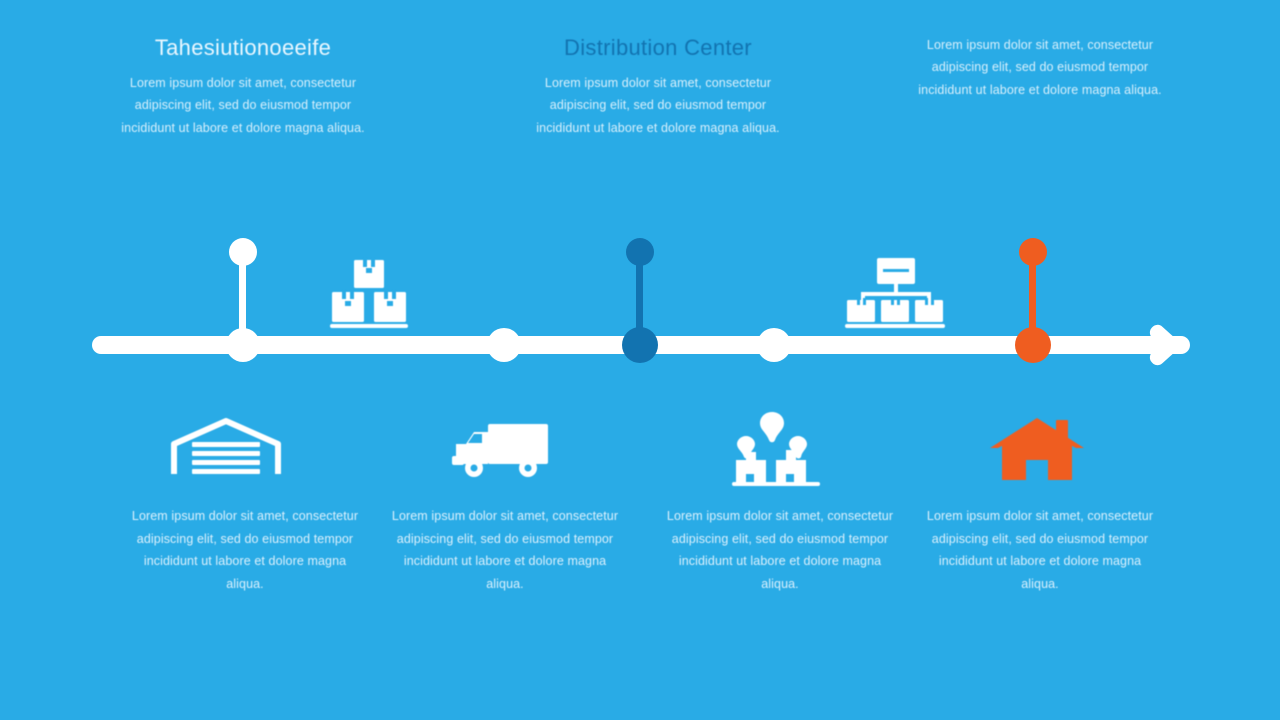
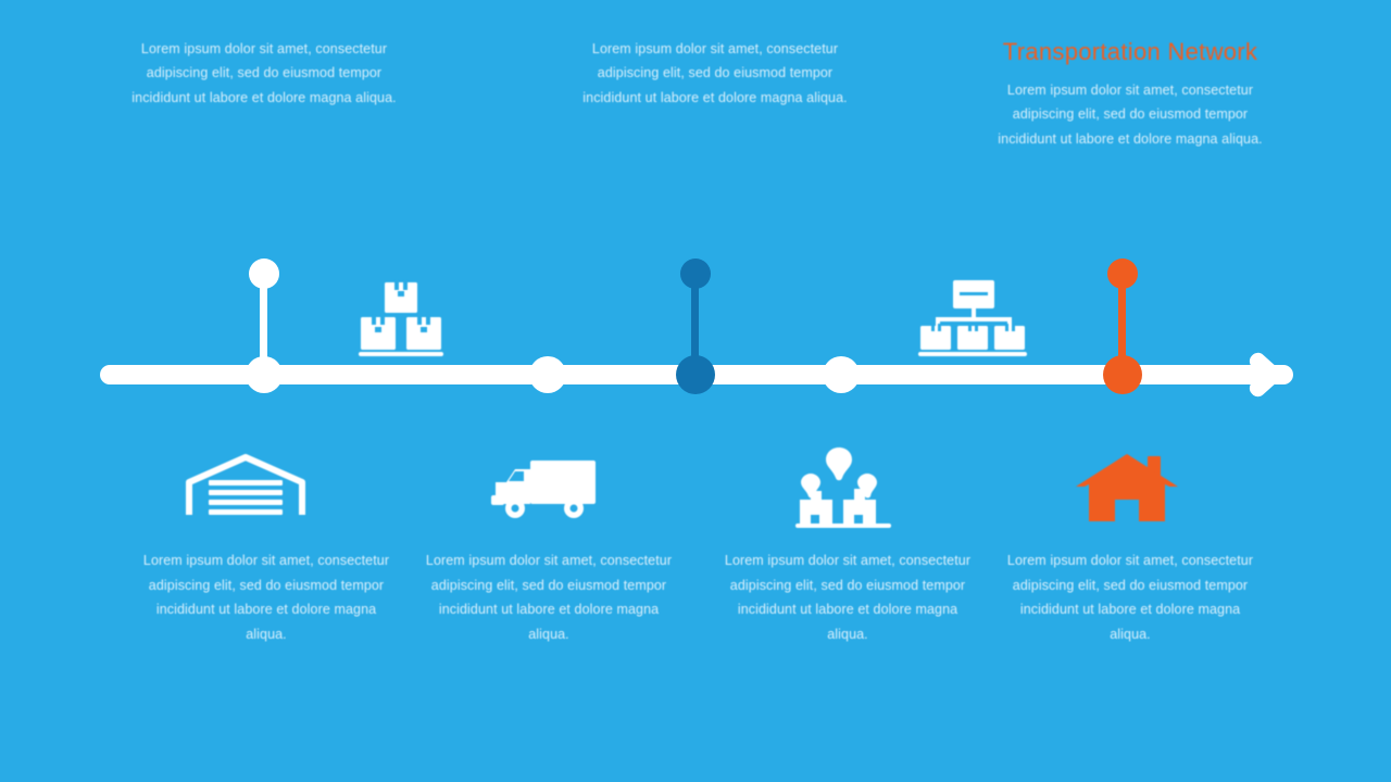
- Tahesiutionoeeife
  Lorem ipsum dolor sit amet, consectetur adipiscing elit, sed do eiusmod tempor incididunt ut labore et dolore magna aliqua.
- Distribution Center
  Lorem ipsum dolor sit amet, consectetur adipiscing elit, sed do eiusmod tempor incididunt ut labore et dolore magna aliqua.
+ Transportation Network
  Lorem ipsum dolor sit amet, consectetur adipiscing elit, sed do eiusmod tempor incididunt ut labore et dolore magna aliqua.
  Lorem ipsum dolor sit amet, consectetur adipiscing elit, sed do eiusmod tempor incididunt ut labore et dolore magna aliqua.
  Lorem ipsum dolor sit amet, consectetur adipiscing elit, sed do eiusmod tempor incididunt ut labore et dolore magna aliqua.
  Lorem ipsum dolor sit amet, consectetur adipiscing elit, sed do eiusmod tempor incididunt ut labore et dolore magna aliqua.
  Lorem ipsum dolor sit amet, consectetur adipiscing elit, sed do eiusmod tempor incididunt ut labore et dolore magna aliqua.
